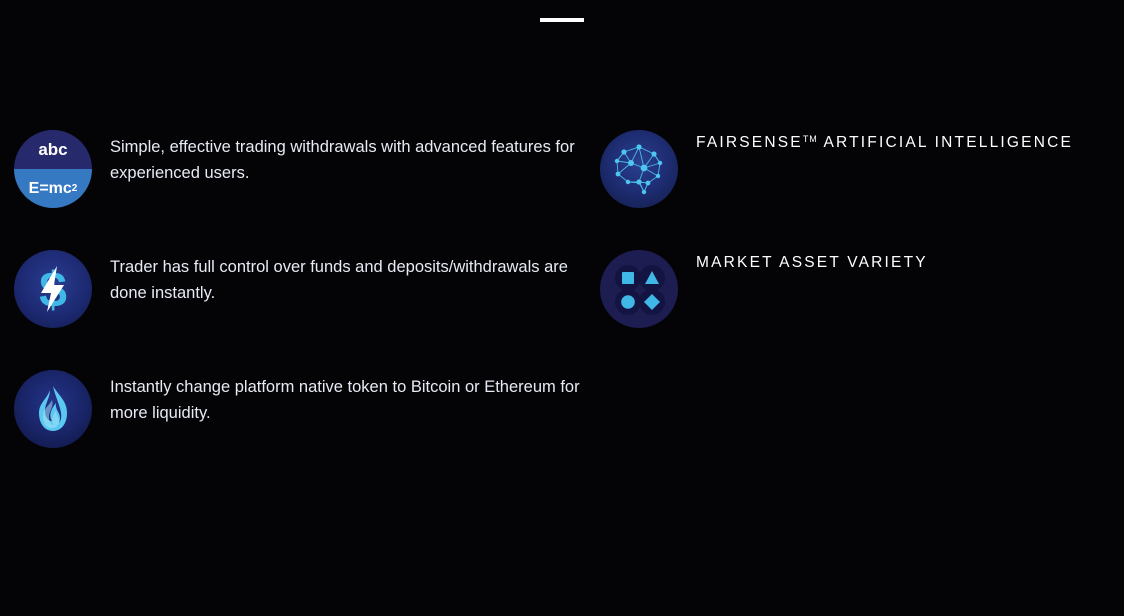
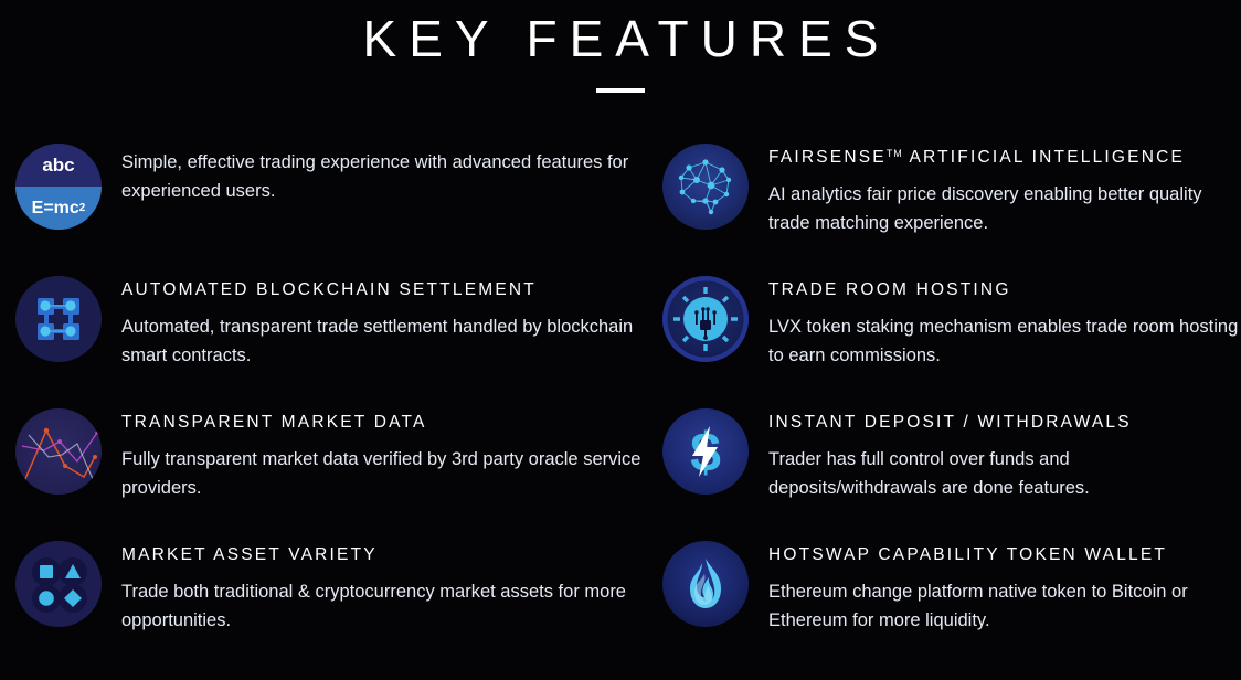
+ KEY FEATURES
  abc
  E=mc
  2
- Simple, effective trading withdrawals with advanced features for experienced users.
+ Simple, effective trading experience with advanced features for experienced users.
  FAIRSENSETM ARTIFICIAL INTELLIGENCE
+ AI analytics fair price discovery enabling better quality trade matching experience.
+ AUTOMATED BLOCKCHAIN SETTLEMENT
+ Automated, transparent trade settlement handled by blockchain smart contracts.
+ TRADE ROOM HOSTING
+ LVX token staking mechanism enables trade room hosting to earn commissions.
+ TRANSPARENT MARKET DATA
+ Fully transparent market data verified by 3rd party oracle service providers.
+ INSTANT DEPOSIT / WITHDRAWALS
- Trader has full control over funds and deposits/withdrawals are done instantly.
+ Trader has full control over funds and deposits/withdrawals are done features.
  MARKET ASSET VARIETY
+ Trade both traditional & cryptocurrency market assets for more opportunities.
+ HOTSWAP CAPABILITY TOKEN WALLET
- Instantly change platform native token to Bitcoin or Ethereum for more liquidity.
+ Ethereum change platform native token to Bitcoin or Ethereum for more liquidity.
